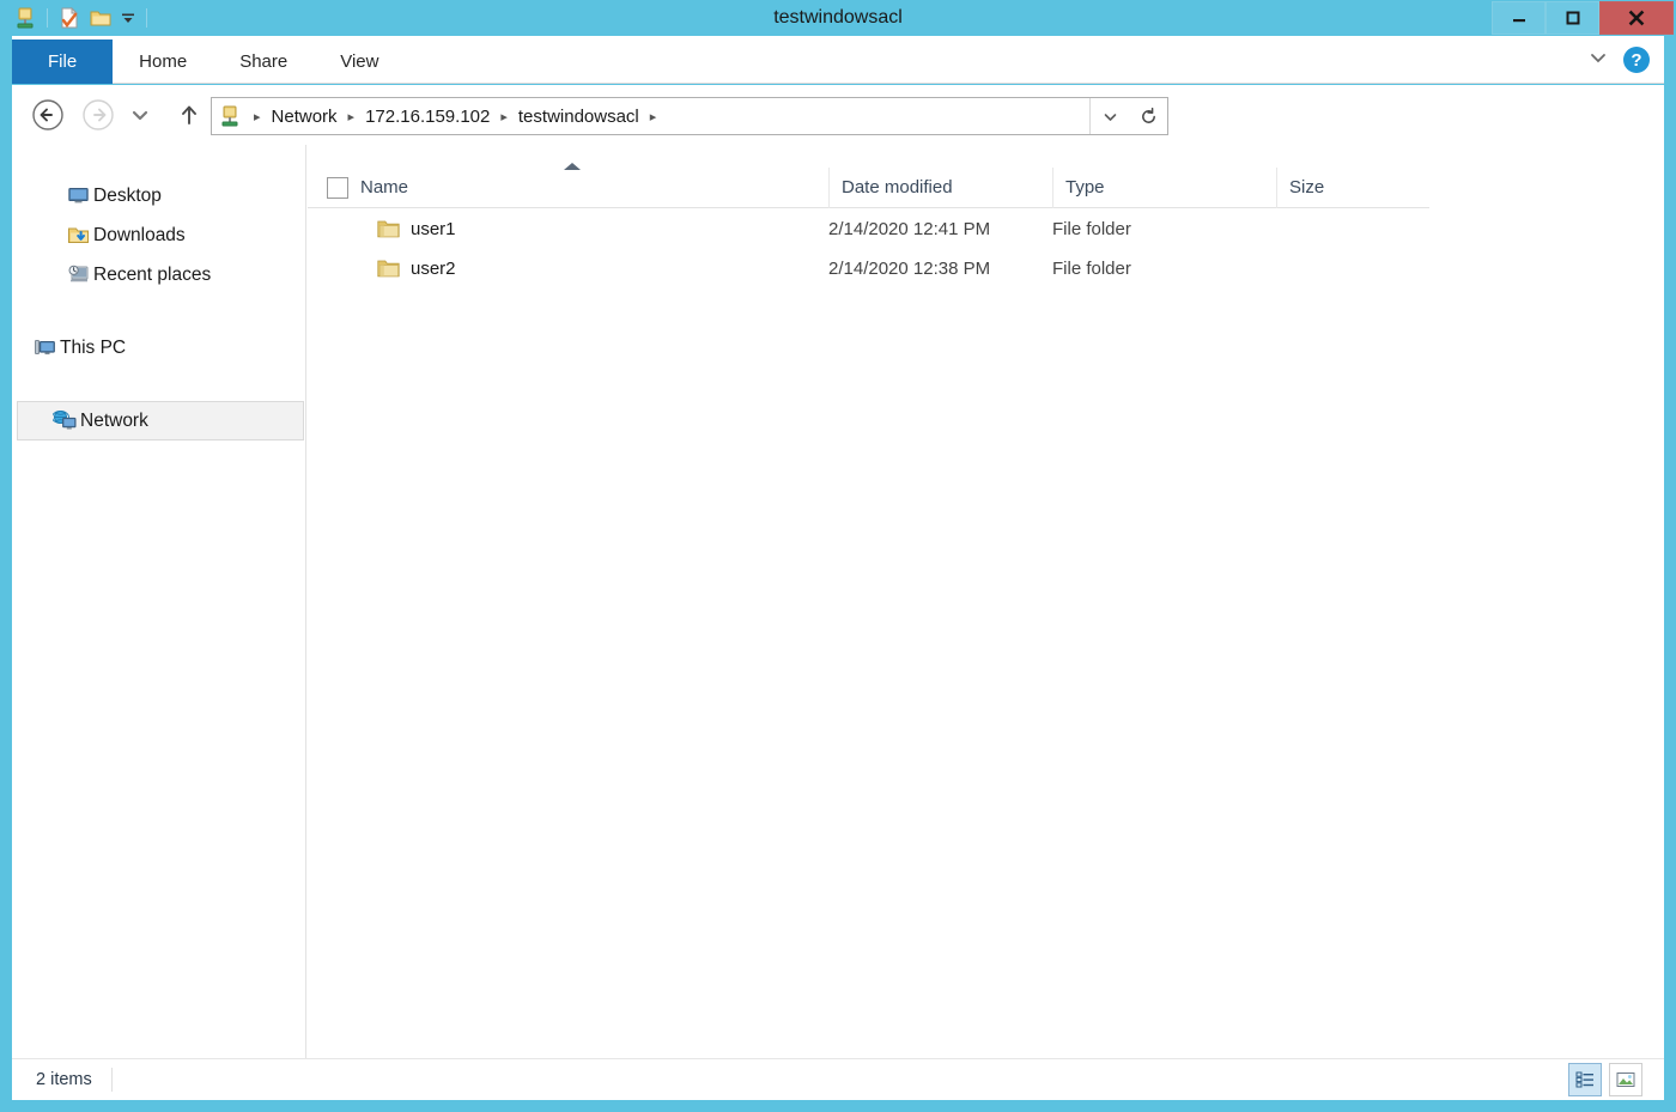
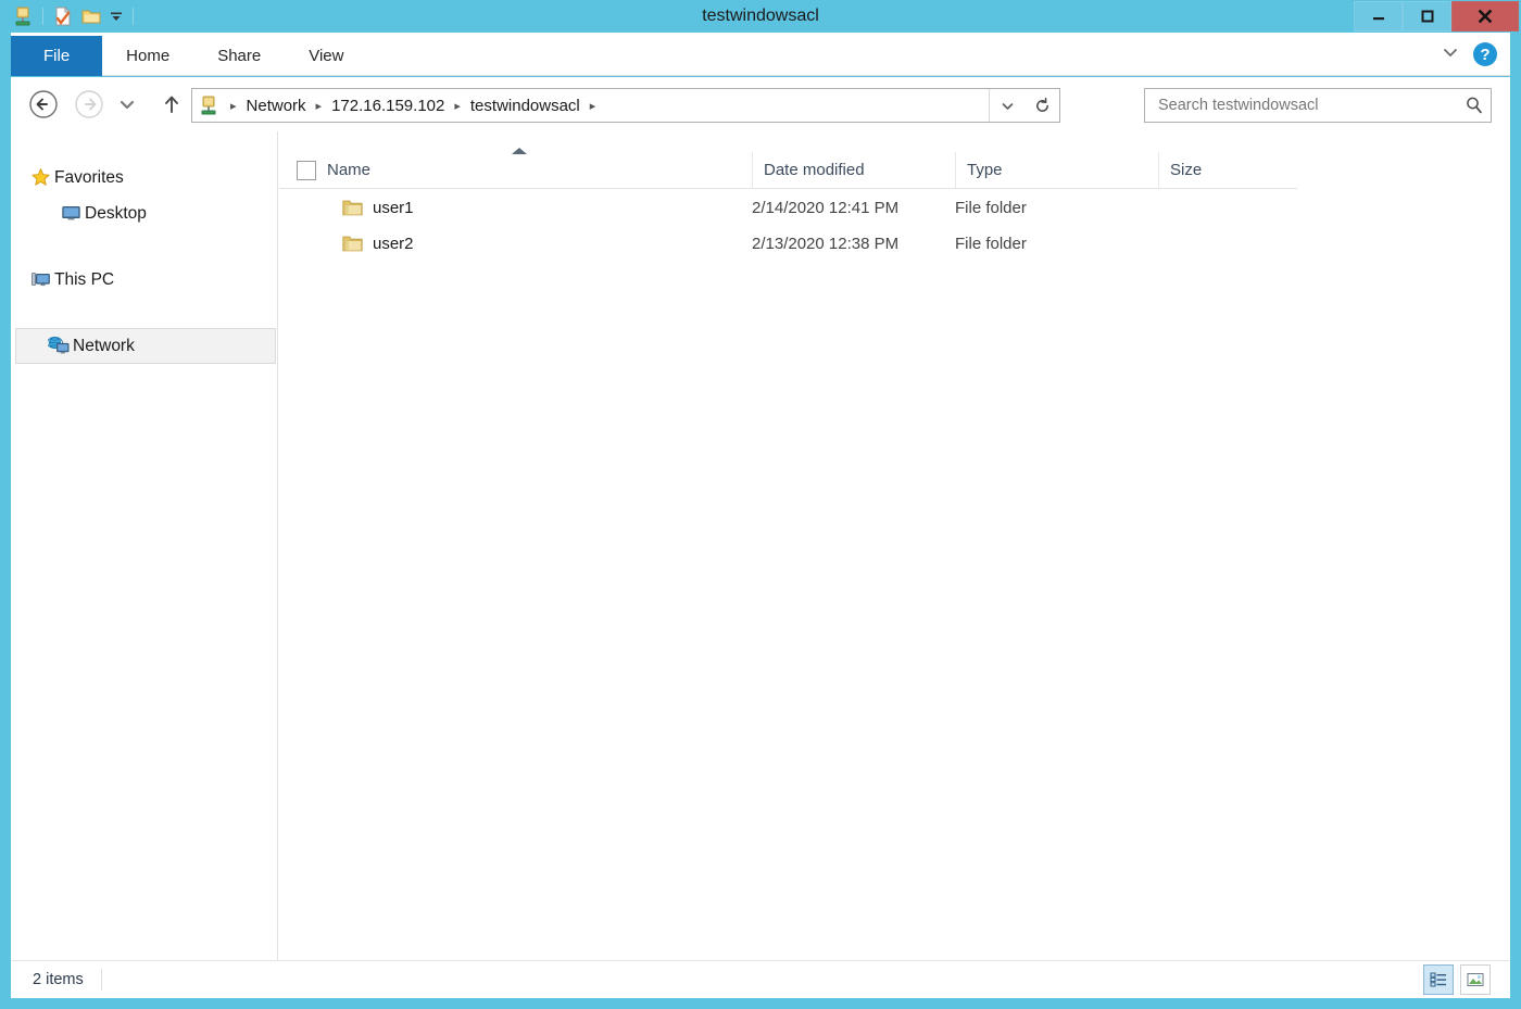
  testwindowsacl
  File
  Home
  Share
  View
  ?
  ▸
  Network
  ▸
  172.16.159.102
  ▸
  testwindowsacl
  ▸
+ Search testwindowsacl
+ Favorites
  Desktop
- Downloads
- Recent places
  This PC
  Network
  Name
  Date modified
  Type
  Size
  user1
  2/14/2020 12:41 PM
  File folder
  user2
- 2/14/2020 12:38 PM
+ 2/13/2020 12:38 PM
  File folder
  2 items
